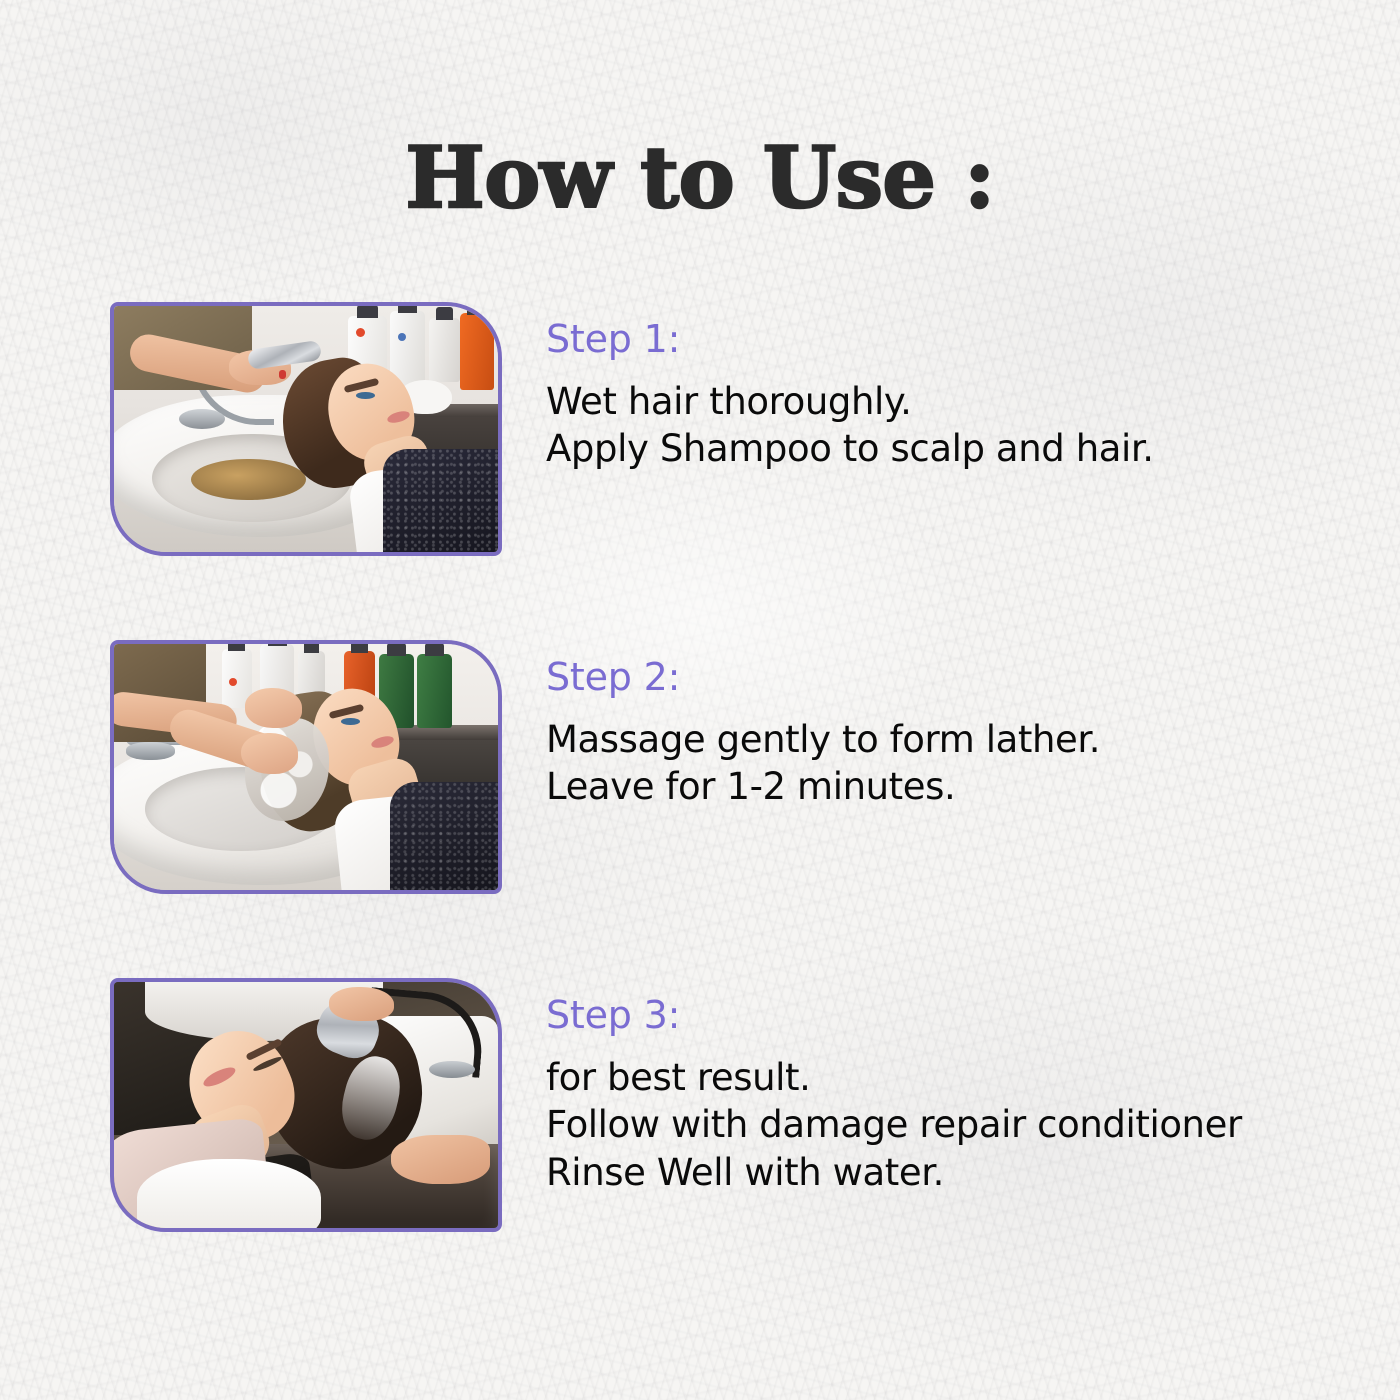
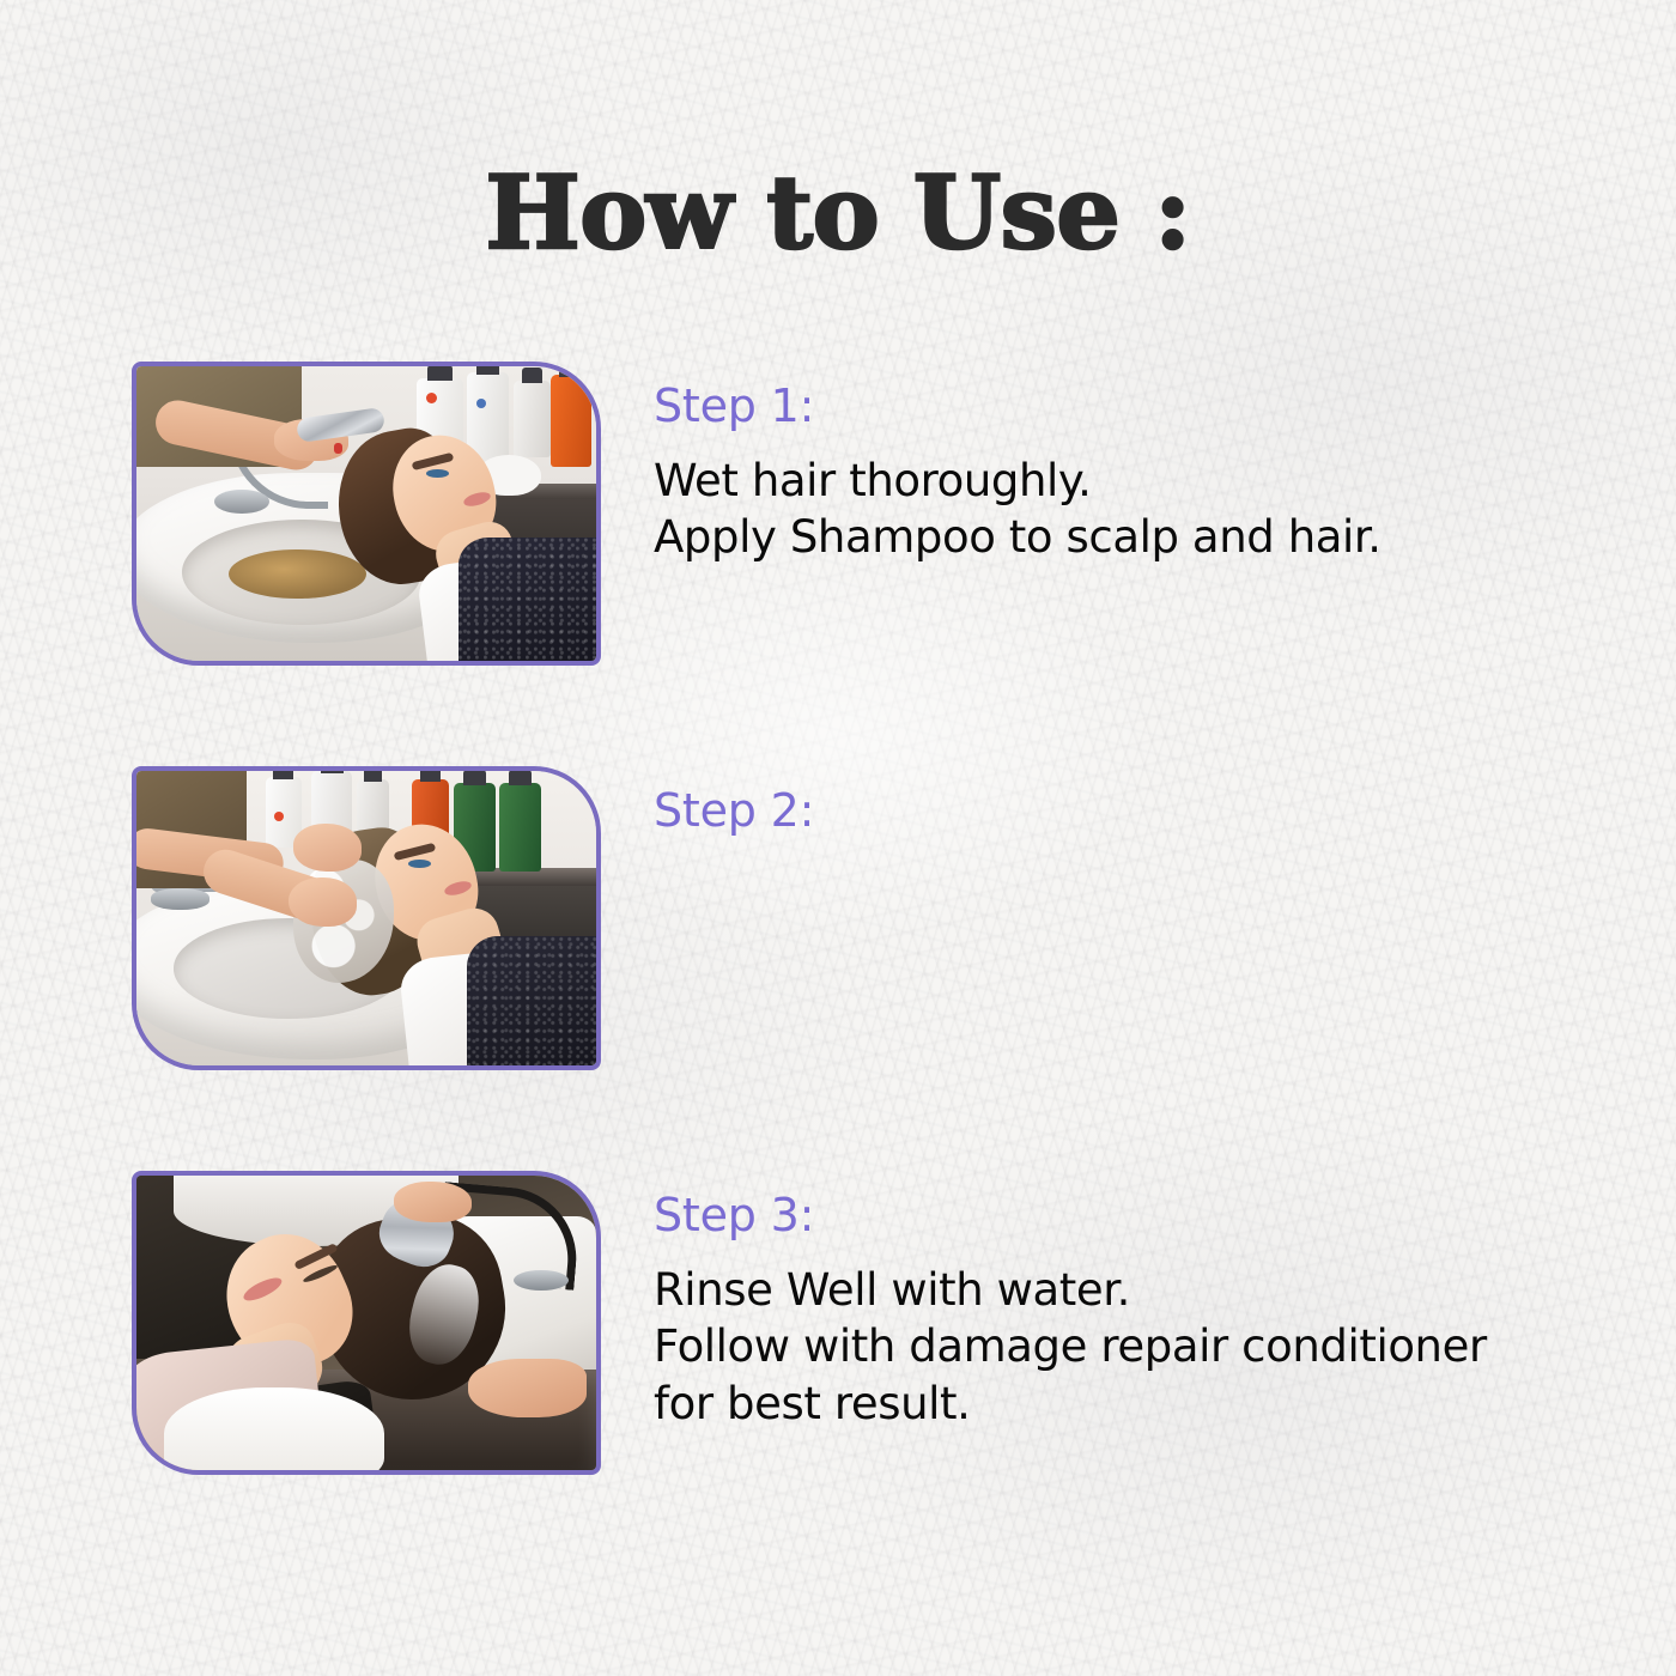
  How to Use :
  Step 1:
  Wet hair thoroughly.
  Apply Shampoo to scalp and hair.
  Step 2:
- Massage gently to form lather.
- Leave for 1-2 minutes.
  Step 3:
- for best result.
+ Rinse Well with water.
  Follow with damage repair conditioner
- Rinse Well with water.
+ for best result.
